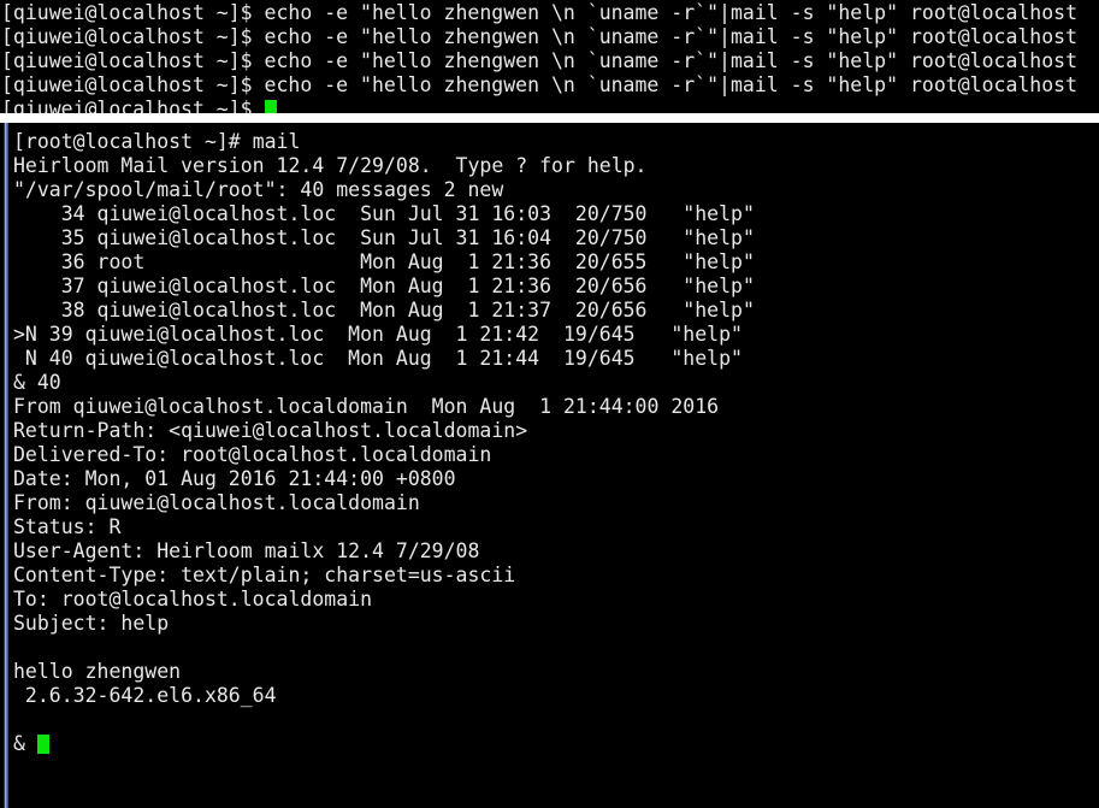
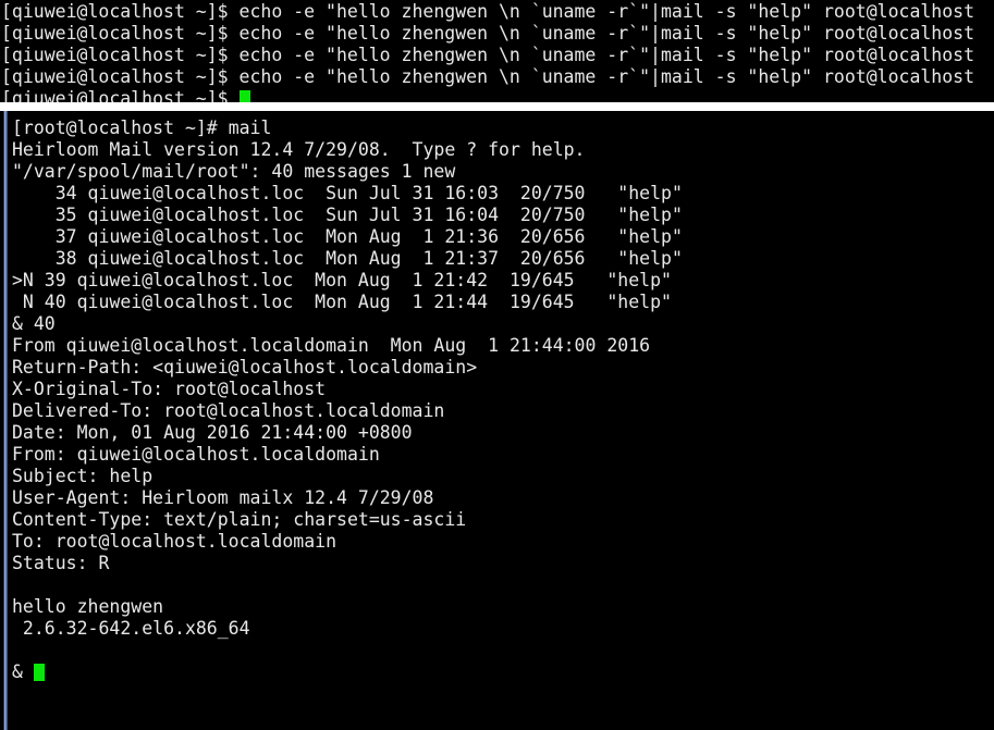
  [qiuwei@localhost ~]$ echo -e "hello zhengwen \n `uname -r`"|mail -s "help" root@localhost
  [qiuwei@localhost ~]$ echo -e "hello zhengwen \n `uname -r`"|mail -s "help" root@localhost
  [qiuwei@localhost ~]$ echo -e "hello zhengwen \n `uname -r`"|mail -s "help" root@localhost
  [qiuwei@localhost ~]$ echo -e "hello zhengwen \n `uname -r`"|mail -s "help" root@localhost
  [qiuwei@localhost ~]$
  [root@localhost ~]# mail
  Heirloom Mail version 12.4 7/29/08. Type ? for help.
- "/var/spool/mail/root": 40 messages 2 new
+ "/var/spool/mail/root": 40 messages 1 new
  34 qiuwei@localhost.loc Sun Jul 31 16:03 20/750 "help"
  35 qiuwei@localhost.loc Sun Jul 31 16:04 20/750 "help"
- 36 root Mon Aug 1 21:36 20/655 "help"
  37 qiuwei@localhost.loc Mon Aug 1 21:36 20/656 "help"
  38 qiuwei@localhost.loc Mon Aug 1 21:37 20/656 "help"
  >N 39 qiuwei@localhost.loc Mon Aug 1 21:42 19/645 "help"
  N 40 qiuwei@localhost.loc Mon Aug 1 21:44 19/645 "help"
  & 40
  From qiuwei@localhost.localdomain Mon Aug 1 21:44:00 2016
  Return-Path: <qiuwei@localhost.localdomain>
+ X-Original-To: root@localhost
  Delivered-To: root@localhost.localdomain
  Date: Mon, 01 Aug 2016 21:44:00 +0800
  From: qiuwei@localhost.localdomain
- Status: R
+ Subject: help
  User-Agent: Heirloom mailx 12.4 7/29/08
  Content-Type: text/plain; charset=us-ascii
  To: root@localhost.localdomain
- Subject: help
+ Status: R
  hello zhengwen
  2.6.32-642.el6.x86_64
  &
